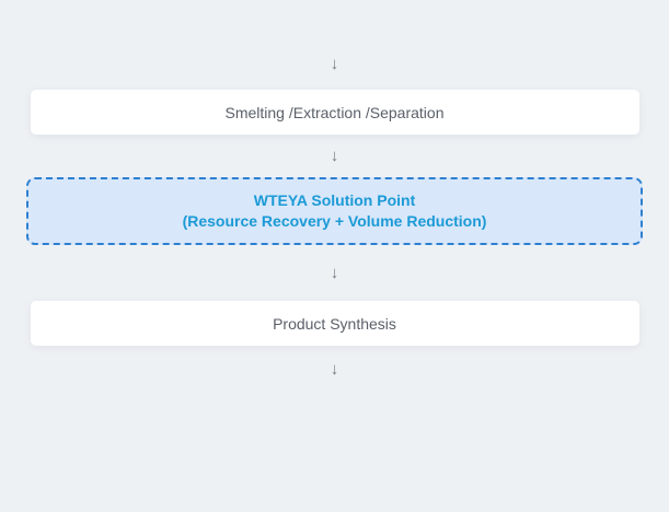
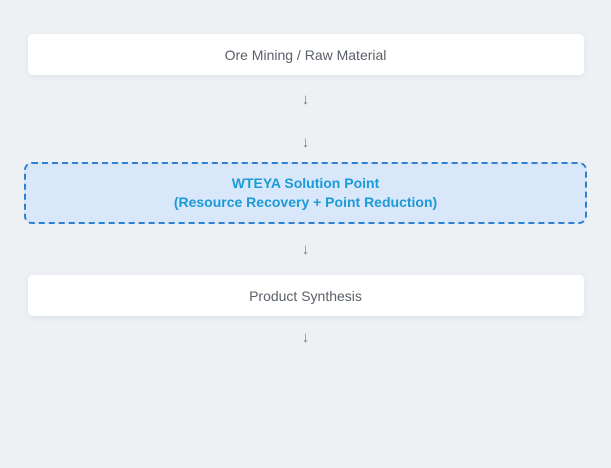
+ Ore Mining / Raw Material
  ↓
- Smelting /Extraction /Separation
  ↓
  WTEYA Solution Point
- (Resource Recovery + Volume Reduction)
+ (Resource Recovery + Point Reduction)
  ↓
  Product Synthesis
  ↓
